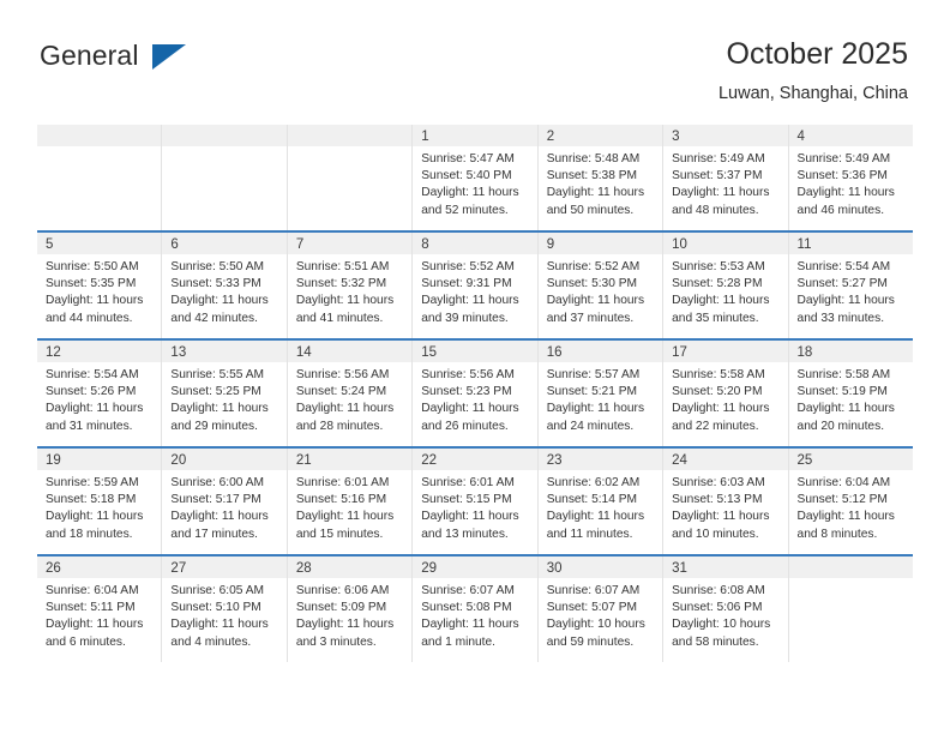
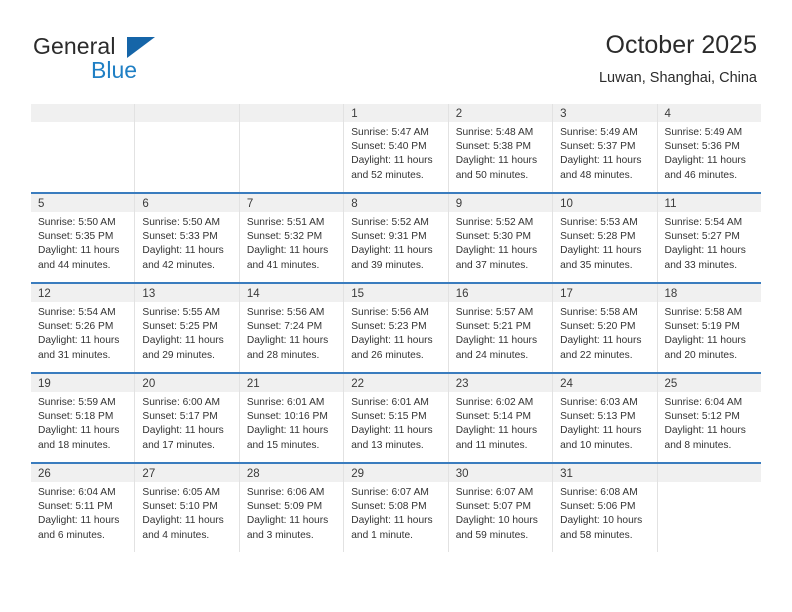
  General
+ Blue
  October 2025
  Luwan, Shanghai, China
  1
  Sunrise: 5:47 AM
  Sunset: 5:40 PM
  Daylight: 11 hours
  and 52 minutes.
  2
  Sunrise: 5:48 AM
  Sunset: 5:38 PM
  Daylight: 11 hours
  and 50 minutes.
  3
  Sunrise: 5:49 AM
  Sunset: 5:37 PM
  Daylight: 11 hours
  and 48 minutes.
  4
  Sunrise: 5:49 AM
  Sunset: 5:36 PM
  Daylight: 11 hours
  and 46 minutes.
  5
  Sunrise: 5:50 AM
  Sunset: 5:35 PM
  Daylight: 11 hours
  and 44 minutes.
  6
  Sunrise: 5:50 AM
  Sunset: 5:33 PM
  Daylight: 11 hours
  and 42 minutes.
  7
  Sunrise: 5:51 AM
  Sunset: 5:32 PM
  Daylight: 11 hours
  and 41 minutes.
  8
  Sunrise: 5:52 AM
  Sunset: 9:31 PM
  Daylight: 11 hours
  and 39 minutes.
  9
  Sunrise: 5:52 AM
  Sunset: 5:30 PM
  Daylight: 11 hours
  and 37 minutes.
  10
  Sunrise: 5:53 AM
  Sunset: 5:28 PM
  Daylight: 11 hours
  and 35 minutes.
  11
  Sunrise: 5:54 AM
  Sunset: 5:27 PM
  Daylight: 11 hours
  and 33 minutes.
  12
  Sunrise: 5:54 AM
  Sunset: 5:26 PM
  Daylight: 11 hours
  and 31 minutes.
  13
  Sunrise: 5:55 AM
  Sunset: 5:25 PM
  Daylight: 11 hours
  and 29 minutes.
  14
  Sunrise: 5:56 AM
- Sunset: 5:24 PM
+ Sunset: 7:24 PM
  Daylight: 11 hours
  and 28 minutes.
  15
  Sunrise: 5:56 AM
  Sunset: 5:23 PM
  Daylight: 11 hours
  and 26 minutes.
  16
  Sunrise: 5:57 AM
  Sunset: 5:21 PM
  Daylight: 11 hours
  and 24 minutes.
  17
  Sunrise: 5:58 AM
  Sunset: 5:20 PM
  Daylight: 11 hours
  and 22 minutes.
  18
  Sunrise: 5:58 AM
  Sunset: 5:19 PM
  Daylight: 11 hours
  and 20 minutes.
  19
  Sunrise: 5:59 AM
  Sunset: 5:18 PM
  Daylight: 11 hours
  and 18 minutes.
  20
  Sunrise: 6:00 AM
  Sunset: 5:17 PM
  Daylight: 11 hours
  and 17 minutes.
  21
  Sunrise: 6:01 AM
- Sunset: 5:16 PM
+ Sunset: 10:16 PM
  Daylight: 11 hours
  and 15 minutes.
  22
  Sunrise: 6:01 AM
  Sunset: 5:15 PM
  Daylight: 11 hours
  and 13 minutes.
  23
  Sunrise: 6:02 AM
  Sunset: 5:14 PM
  Daylight: 11 hours
  and 11 minutes.
  24
  Sunrise: 6:03 AM
  Sunset: 5:13 PM
  Daylight: 11 hours
  and 10 minutes.
  25
  Sunrise: 6:04 AM
  Sunset: 5:12 PM
  Daylight: 11 hours
  and 8 minutes.
  26
  Sunrise: 6:04 AM
  Sunset: 5:11 PM
  Daylight: 11 hours
  and 6 minutes.
  27
  Sunrise: 6:05 AM
  Sunset: 5:10 PM
  Daylight: 11 hours
  and 4 minutes.
  28
  Sunrise: 6:06 AM
  Sunset: 5:09 PM
  Daylight: 11 hours
  and 3 minutes.
  29
  Sunrise: 6:07 AM
  Sunset: 5:08 PM
  Daylight: 11 hours
  and 1 minute.
  30
  Sunrise: 6:07 AM
  Sunset: 5:07 PM
  Daylight: 10 hours
  and 59 minutes.
  31
  Sunrise: 6:08 AM
  Sunset: 5:06 PM
  Daylight: 10 hours
  and 58 minutes.
